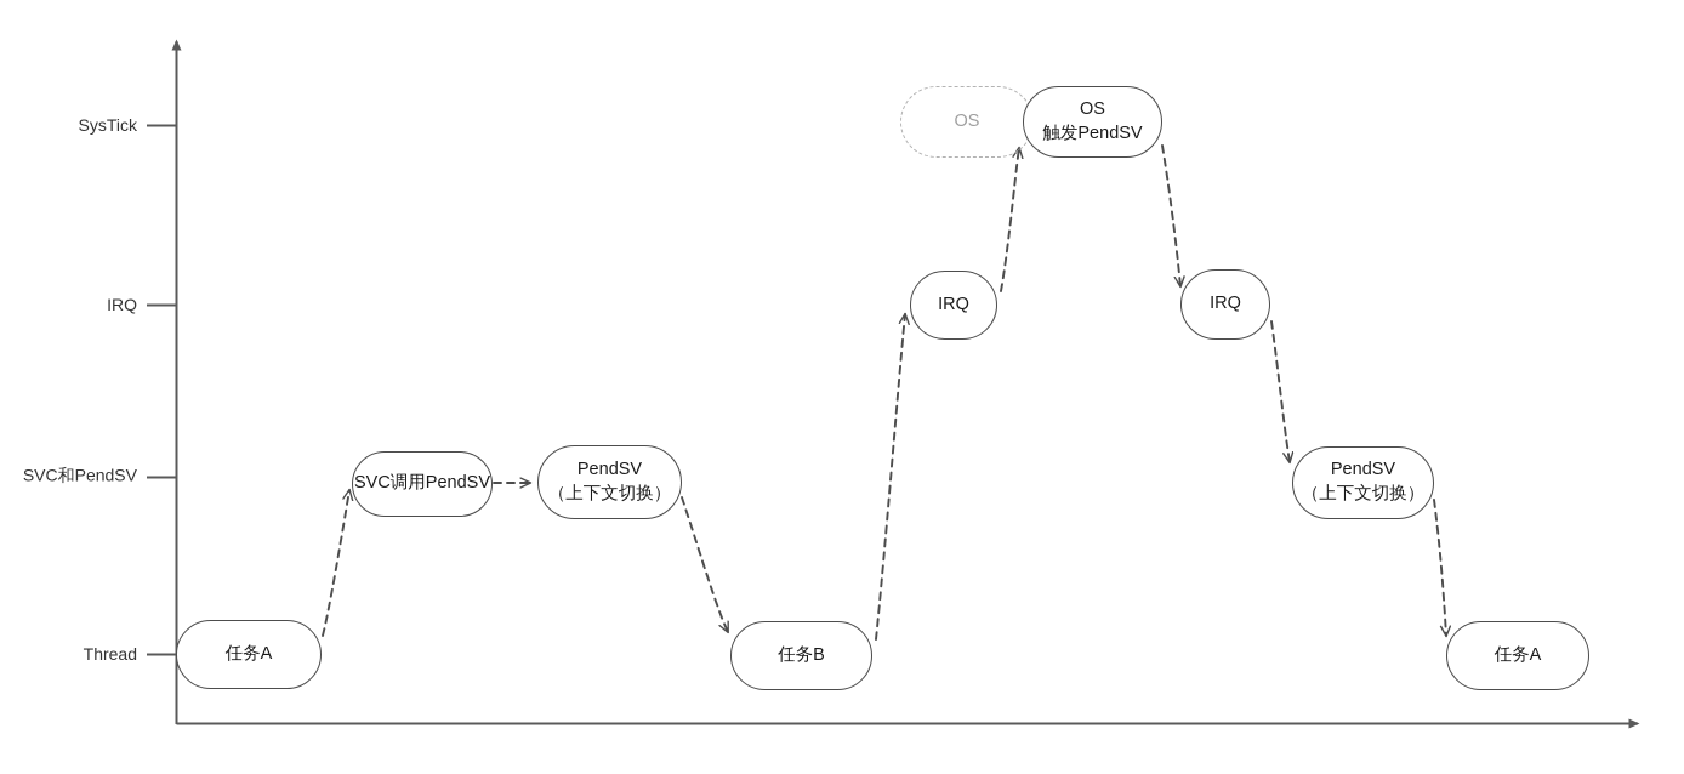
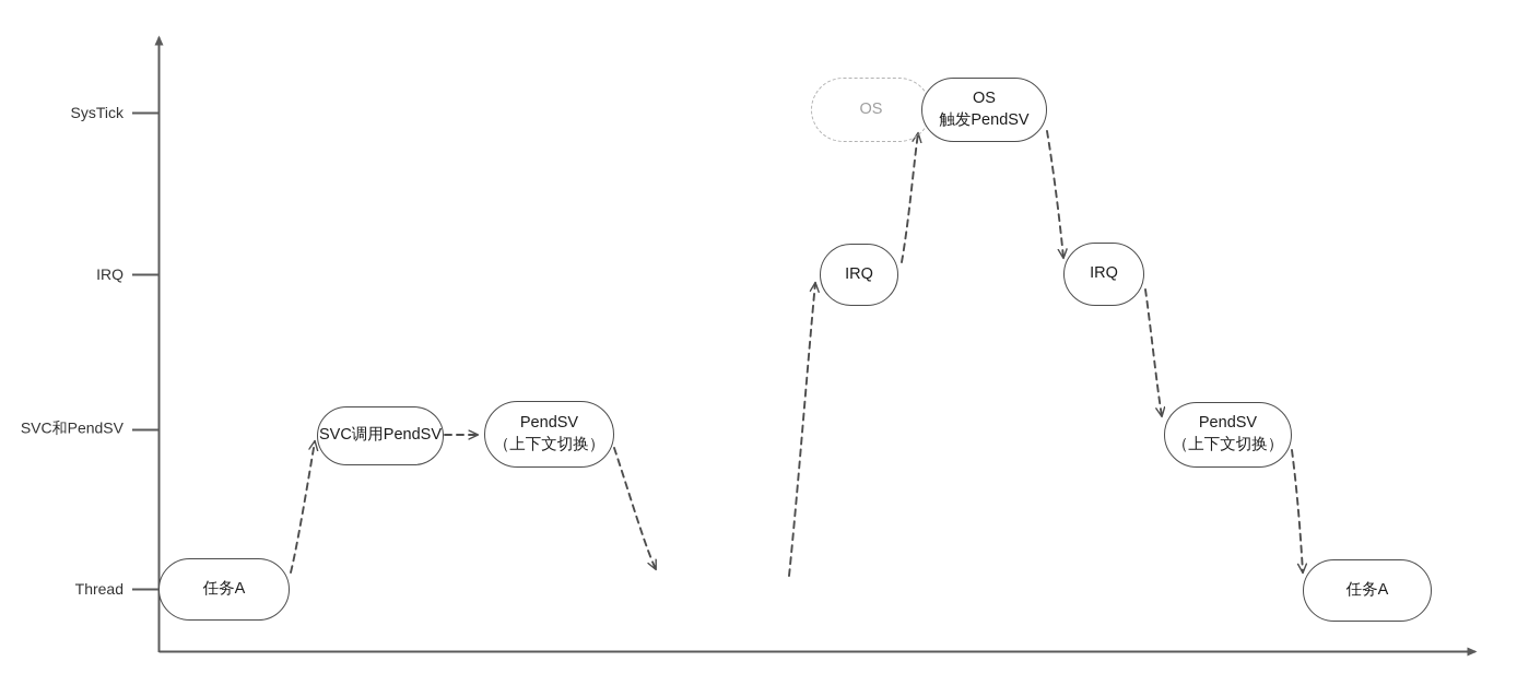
  SysTick
  IRQ
  SVC和PendSV
  Thread
  任务A
  SVC调用PendSV
  PendSV
  （上下文切换）
- 任务B
  IRQ
  OS
  OS
  触发PendSV
  IRQ
  PendSV
  （上下文切换）
  任务A
